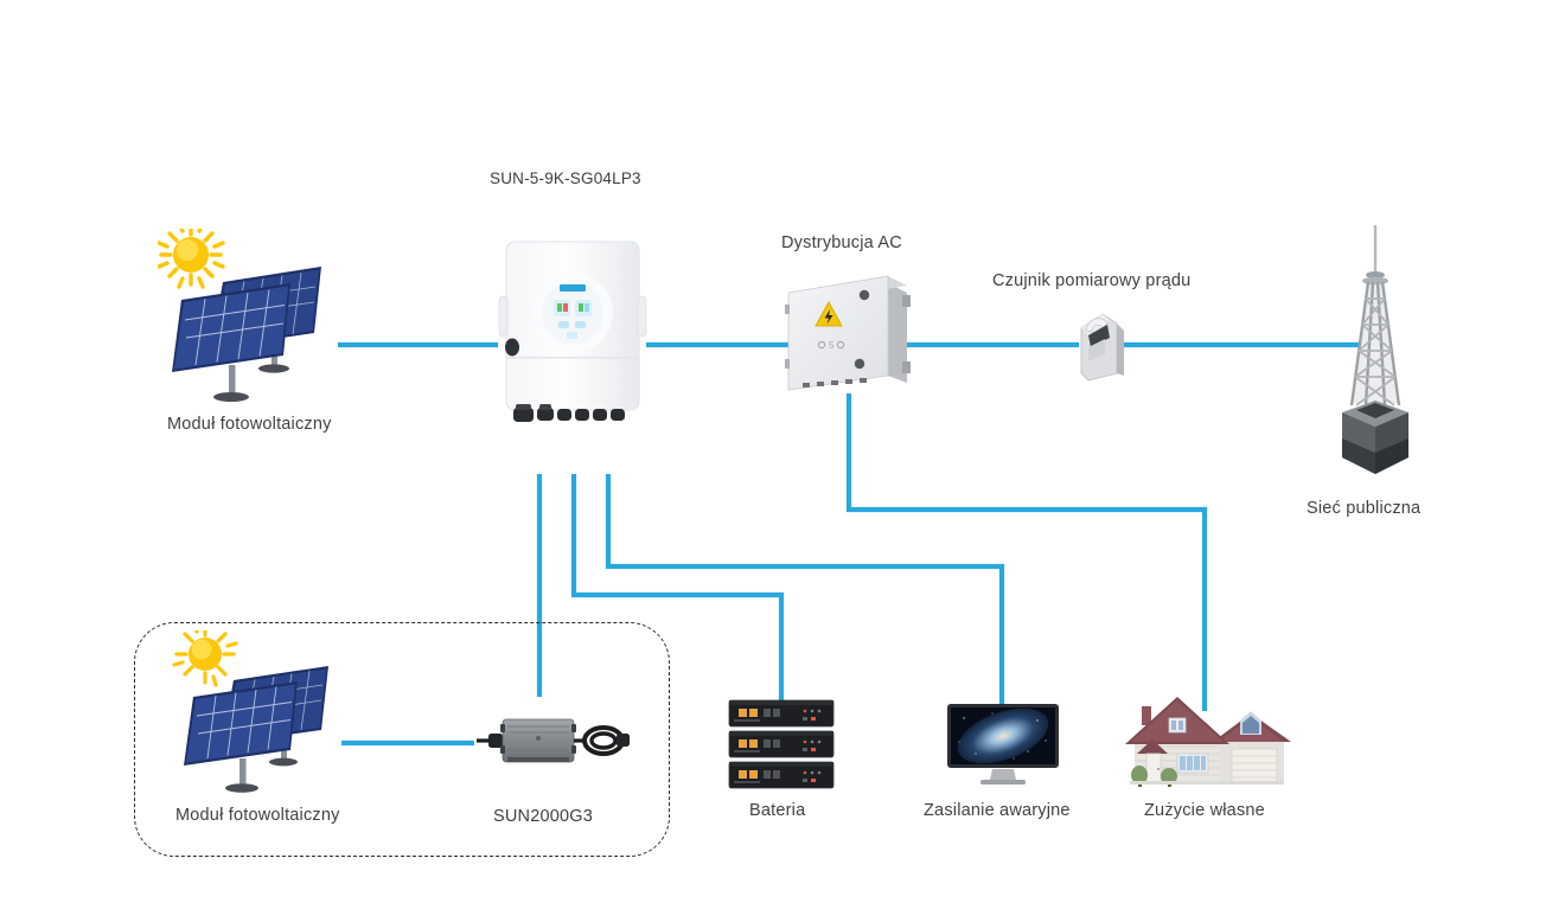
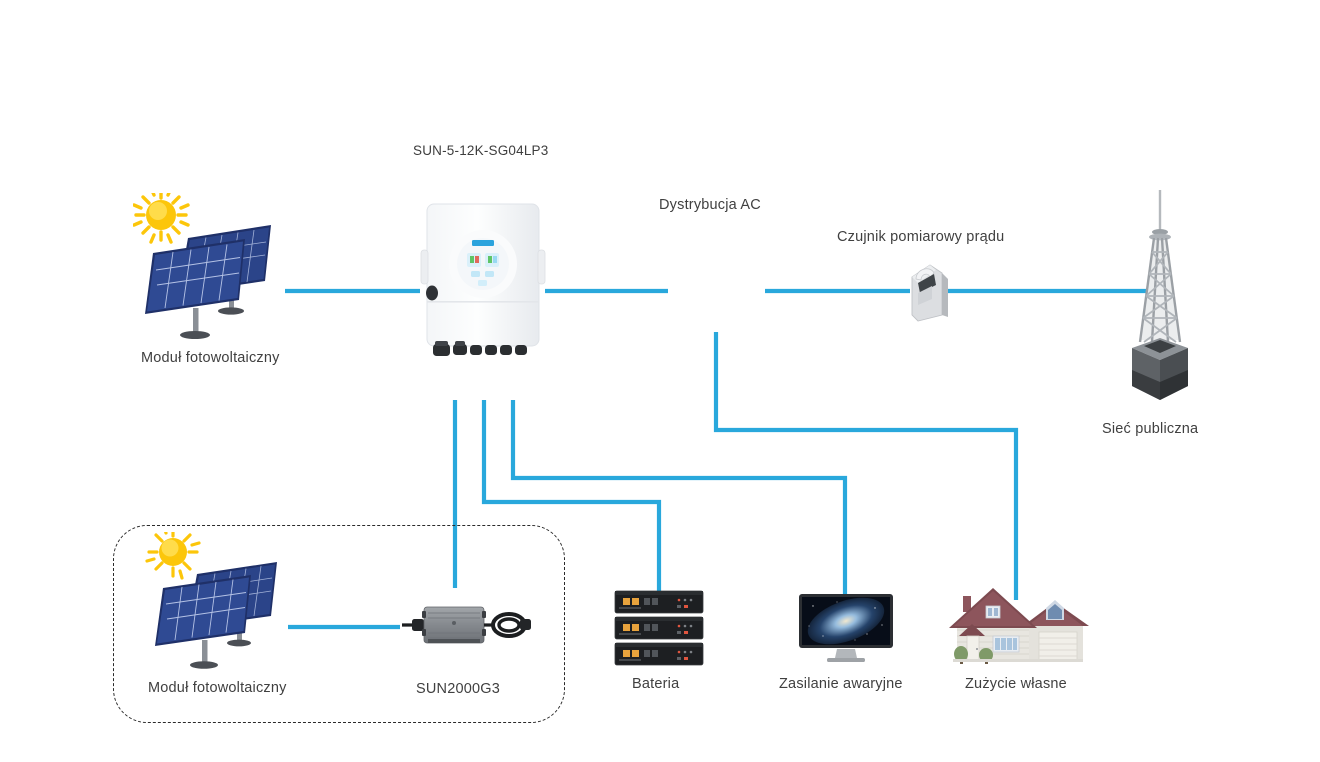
- SUN-5-9K-SG04LP3
+ SUN-5-12K-SG04LP3
  Moduł fotowoltaiczny
- 5
  Dystrybucja AC
  Czujnik pomiarowy prądu
  Sieć publiczna
  Moduł fotowoltaiczny
  SUN2000G3
  Bateria
  Zasilanie awaryjne
  Zużycie własne
